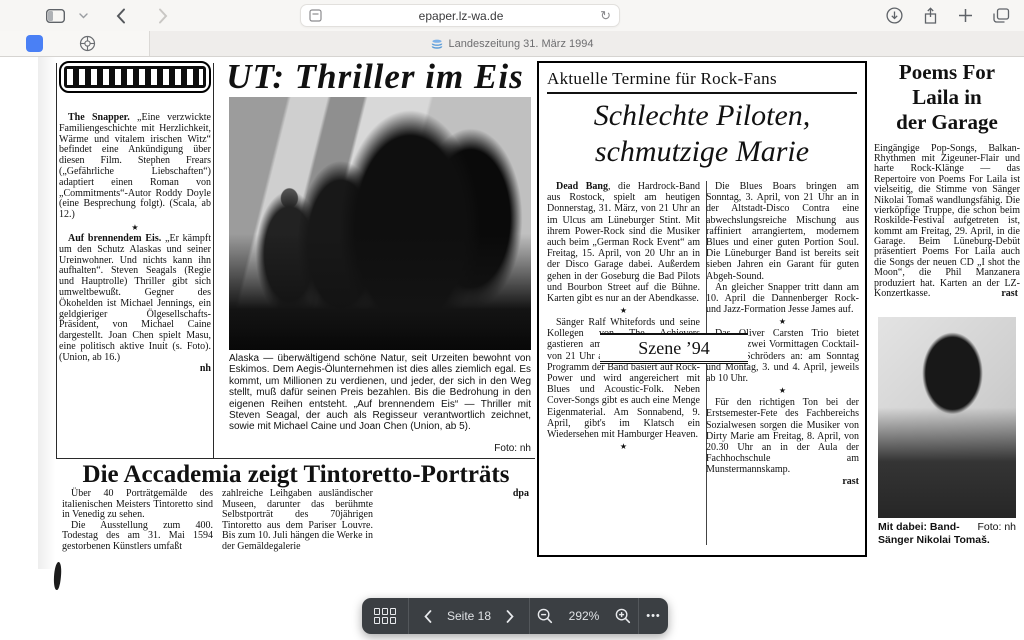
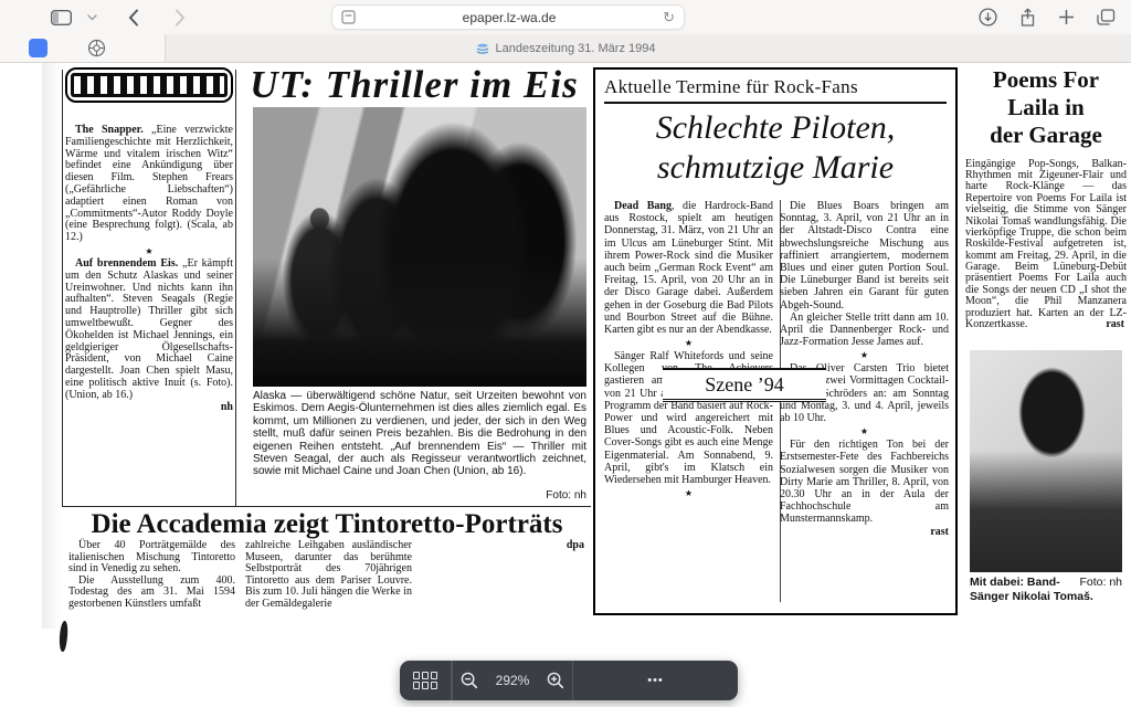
  epaper.lz-wa.de
  ↻
  Landeszeitung 31. März 1994
  The Snapper. „Eine verzwickte Familiengeschichte mit Herzlichkeit, Wärme und vitalem irischen Witz“ befindet eine Ankündigung über diesen Film. Stephen Frears („Gefährliche Liebschaften“) adaptiert einen Roman von „Commitments“-Autor Roddy Doyle (eine Besprechung folgt). (Scala, ab 12.)
  ★
  Auf brennendem Eis. „Er kämpft um den Schutz Alaskas und seiner Ureinwohner. Und nichts kann ihn aufhalten“. Steven Seagals (Regie und Hauptrolle) Thriller gibt sich umweltbewußt. Gegner des Ökohelden ist Michael Jennings, ein geldgieriger Ölgesellschafts-Präsident, von Michael Caine dargestellt. Joan Chen spielt Masu, eine politisch aktive Inuit (s. Foto). (Union, ab 16.)
  nh
  UT: Thriller im Eis
- Alaska — überwältigend schöne Natur, seit Urzeiten bewohnt von Eskimos. Dem Aegis-Ölunternehmen ist dies alles ziemlich egal. Es kommt, um Millionen zu verdienen, und jeder, der sich in den Weg stellt, muß dafür seinen Preis bezahlen. Bis die Bedrohung in den eigenen Reihen entsteht. „Auf brennendem Eis“ — Thriller mit Steven Seagal, der auch als Regisseur verantwortlich zeichnet, sowie mit Michael Caine und Joan Chen (Union, ab 5).
+ Alaska — überwältigend schöne Natur, seit Urzeiten bewohnt von Eskimos. Dem Aegis-Ölunternehmen ist dies alles ziemlich egal. Es kommt, um Millionen zu verdienen, und jeder, der sich in den Weg stellt, muß dafür seinen Preis bezahlen. Bis die Bedrohung in den eigenen Reihen entsteht. „Auf brennendem Eis“ — Thriller mit Steven Seagal, der auch als Regisseur verantwortlich zeichnet, sowie mit Michael Caine und Joan Chen (Union, ab 16).
  Foto: nh
  Die Accademia zeigt Tintoretto-Porträts
- Über 40 Porträtgemälde des italienischen Meisters Tintoretto sind in Venedig zu sehen.
+ Über 40 Porträtgemälde des italienischen Mischung Tintoretto sind in Venedig zu sehen.
  Die Ausstellung zum 400. Todestag des am 31. Mai 1594 gestorbenen Künstlers umfaßt
  zahlreiche Leihgaben ausländischer Museen, darunter das berühmte Selbstporträt des 70jährigen Tintoretto aus dem Pariser Louvre. Bis zum 10. Juli hängen die Werke in der Gemäldegalerie
  dpa
  Aktuelle Termine für Rock-Fans
  Schlechte Piloten,
  schmutzige Marie
  Dead Bang, die Hardrock-Band aus Rostock, spielt am heutigen Donnerstag, 31. März, von 21 Uhr an im Ulcus am Lüneburger Stint. Mit ihrem Power-Rock sind die Musiker auch beim „German Rock Event“ am Freitag, 15. April, von 20 Uhr an in der Disco Garage dabei. Außerdem gehen in der Goseburg die Bad Pilots und Bourbon Street auf die Bühne. Karten gibt es nur an der Abendkasse.
  ★
  Sänger Ralf Whitefords und seine Kollegen gastieren am von 21 Uhr Programm der Band basiert auf Rock-Power und wird angereichert mit Blues und Acoustic-Folk. Neben Cover-Songs gibt es auch eine Menge Eigenmaterial. Am Sonnabend, 9. April, gibt's im Klatsch ein Wiedersehen mit Hamburger Heaven.
  ★
  Die Blues Boars bringen am Sonntag, 3. April, von 21 Uhr an in der Altstadt-Disco Contra eine abwechslungsreiche Mischung aus raffiniert arrangiertem, modernem Blues und einer guten Portion Soul. Die Lüneburger Band ist bereits seit sieben Jahren ein Garant für guten Abgeh-Sound.
- An gleicher Snapper tritt dann am 10. April die Dannenberger Rock- und Jazz-Formation Jesse James auf.
+ An gleicher Stelle tritt dann am 10. April die Dannenberger Rock- und Jazz-Formation Jesse James auf.
  ★
  iver Carsten Trio bietet zwei Vormittagen Cocktail-chröders an: am Sonntag und Montag, 3. und 4. April, jeweils ab 10 Uhr.
  ★
- Für den richtigen Ton bei der Erstsemester-Fete des Fachbereichs Sozialwesen sorgen die Musiker von Dirty Marie am Freitag, 8. April, von 20.30 Uhr an in der Aula der Fachhochschule am Munstermannskamp.
+ Für den richtigen Ton bei der Erstsemester-Fete des Fachbereichs Sozialwesen sorgen die Musiker von Dirty Marie am Thriller, 8. April, von 20.30 Uhr an in der Aula der Fachhochschule am Munstermannskamp.
  rast
  Szene ’94
  Poems For
  Laila in
  der Garage
  Eingängige Pop-Songs, Balkan-Rhythmen mit Zigeuner-Flair und harte Rock-Klänge — das Repertoire von Poems For Laila ist vielseitig, die Stimme von Sänger Nikolai Tomaš wandlungsfähig. Die vierköpfige Truppe, die schon beim Roskilde-Festival aufgetreten ist, kommt am Freitag, 29. April, in die Garage. Beim Lüneburg-Debüt präsentiert Poems For Laila auch die Songs der neuen CD „I shot the Moon“, die Phil Manzanera produziert hat. Karten an der LZ-Konzertkasse.
  rast
  Foto: nh
  Mit dabei: Band-Sänger Nikolai Tomaš.
- Seite 18
  292%
  •••
